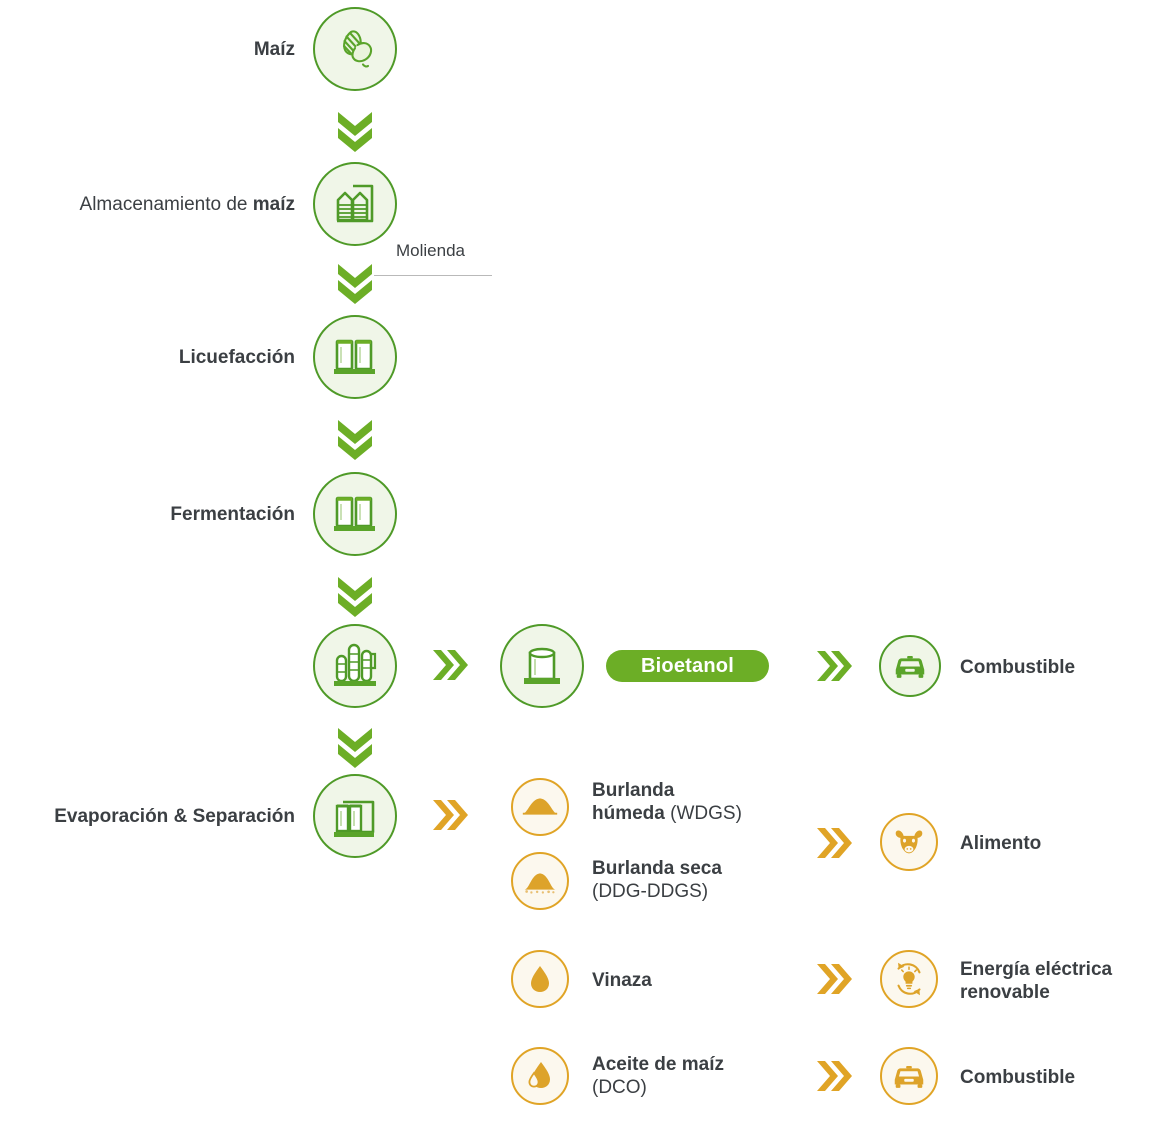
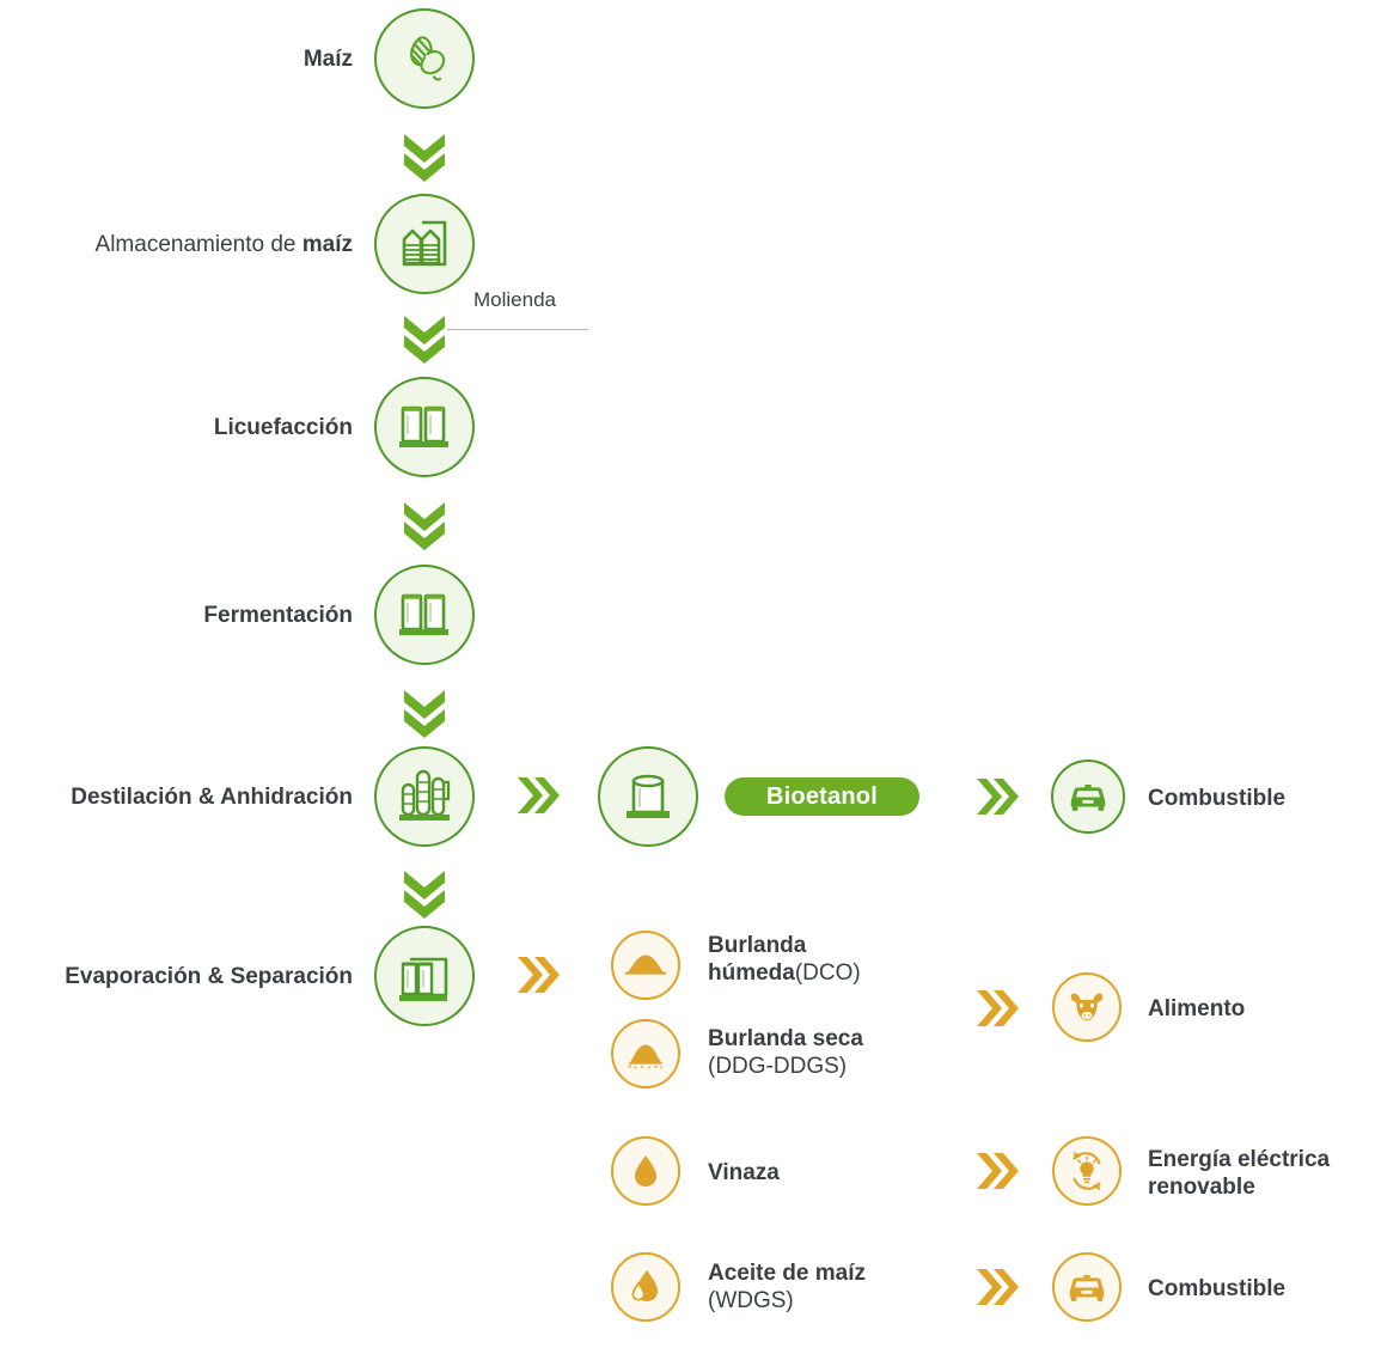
  Maíz
  Almacenamiento de maíz
  Licuefacción
  Fermentación
+ Destilación & Anhidración
  Evaporación & Separación
  Molienda
  Bioetanol
  Combustible
  Burlanda
- húmeda (WDGS)
+ húmeda(DCO)
  Burlanda seca
  (DDG-DDGS)
  Alimento
  Vinaza
  Energía eléctrica
  renovable
  Aceite de maíz
- (DCO)
+ (WDGS)
  Combustible
